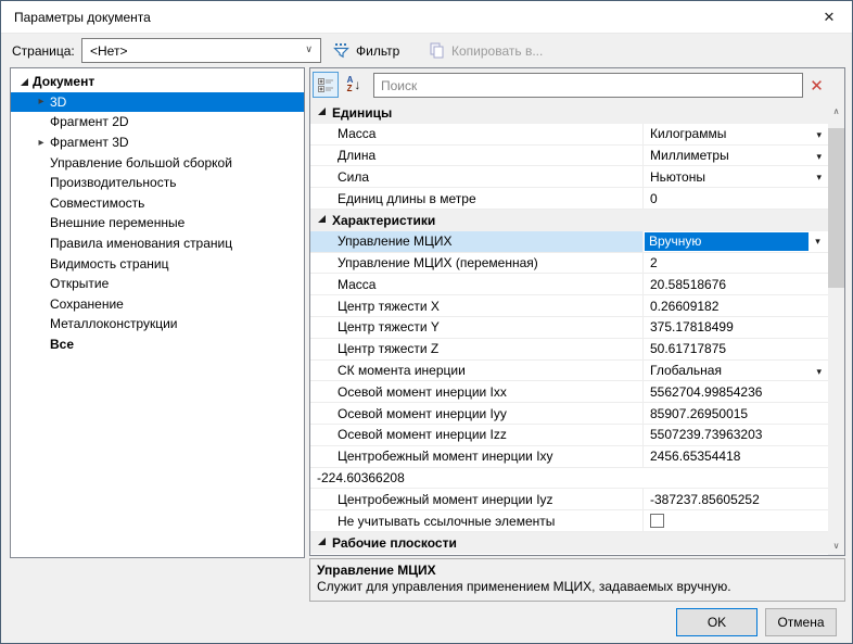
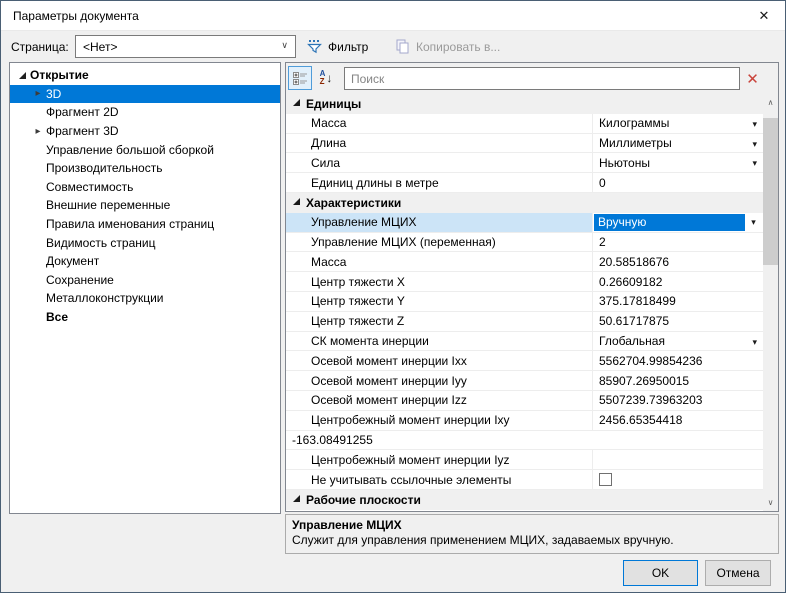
  Параметры документа
  ✕
  Страница:
  <Нет>
  ∨
  Фильтр
  Копировать в...
- Документ
+ Открытие
  ▸
  3D
  Фрагмент 2D
  ▸
  Фрагмент 3D
  Управление большой сборкой
  Производительность
  Совместимость
  Внешние переменные
  Правила именования страниц
  Видимость страниц
- Открытие
+ Документ
  Сохранение
  Металлоконструкции
  Все
  A
  Z
  ↓
  Поиск
  ✕
  Единицы
  Масса
  Килограммы
  ▾
  Длина
  Миллиметры
  ▾
  Сила
  Ньютоны
  ▾
  Единиц длины в метре
  0
  Характеристики
  Управление МЦИХ
  Вручную
  ▾
  Управление МЦИХ (переменная)
  2
  Масса
  20.58518676
  Центр тяжести X
  0.26609182
  Центр тяжести Y
  375.17818499
  Центр тяжести Z
  50.61717875
  СК момента инерции
  Глобальная
  ▾
  Осевой момент инерции Ixx
  5562704.99854236
  Осевой момент инерции Iyy
  85907.26950015
  Осевой момент инерции Izz
  5507239.73963203
  Центробежный момент инерции Ixy
  2456.65354418
- -224.60366208
+ -163.08491255
  Центробежный момент инерции Iyz
- -387237.85605252
  Не учитывать ссылочные элементы
  Рабочие плоскости
  ∧
  ∨
  Управление МЦИХ
  Служит для управления применением МЦИХ, задаваемых вручную.
  OK
  Отмена
